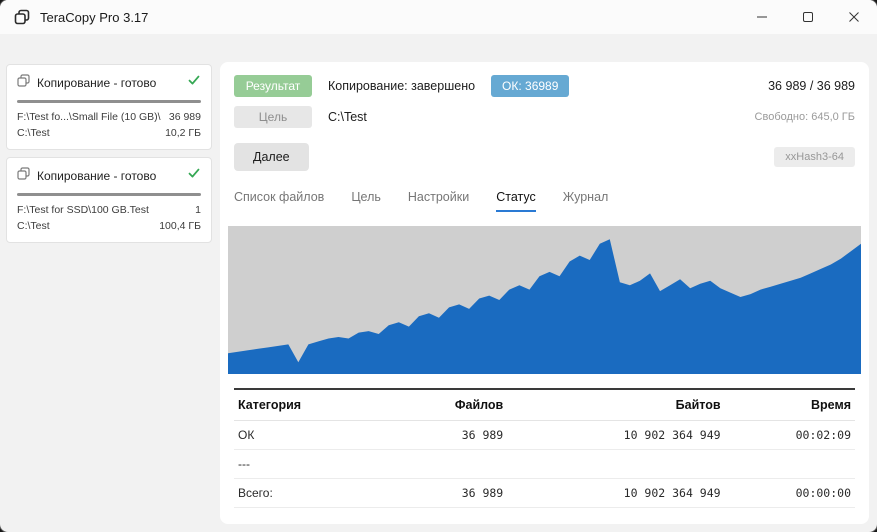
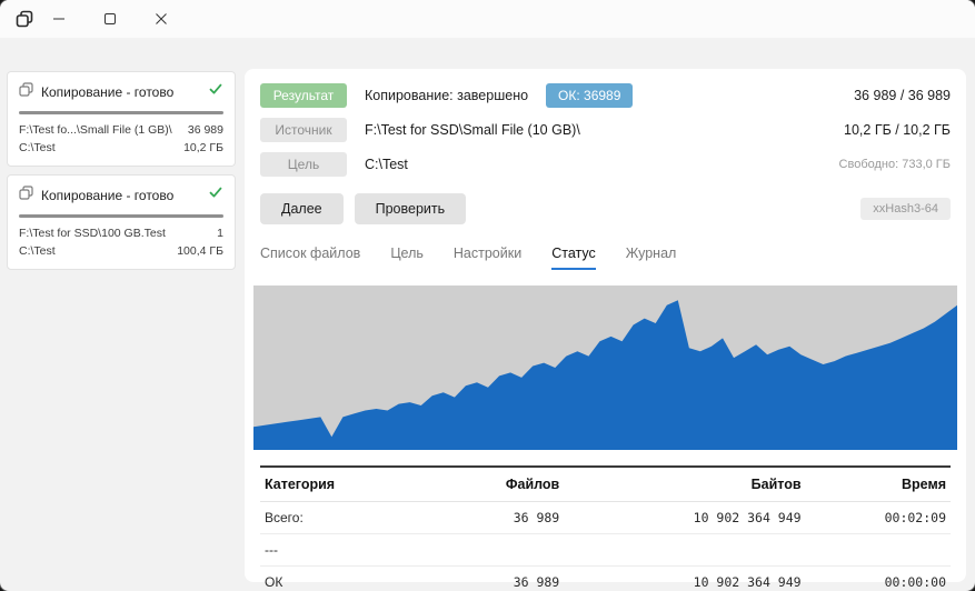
- TeraCopy Pro 3.17
  Копирование - готово
- F:\Test fo...\Small File (10 GB)\
+ F:\Test fo...\Small File (1 GB)\
  36 989
  C:\Test
  10,2 ГБ
  Копирование - готово
  F:\Test for SSD\100 GB.Test
  1
  C:\Test
  100,4 ГБ
  Результат
  Копирование: завершено
  ОК: 36989
  36 989 / 36 989
+ Источник
+ F:\Test for SSD\Small File (10 GB)\
+ 10,2 ГБ / 10,2 ГБ
  Цель
  C:\Test
- Свободно: 645,0 ГБ
+ Свободно: 733,0 ГБ
  Далее
+ Проверить
  xxHash3-64
  Список файлов
  Цель
  Настройки
  Статус
  Журнал
  Категория	Файлов	Байтов	Время
- ОК	36 989	10 902 364 949	00:02:09
+ Всего:	36 989	10 902 364 949	00:02:09
  ---
- Всего:	36 989	10 902 364 949	00:00:00
+ ОК	36 989	10 902 364 949	00:00:00
